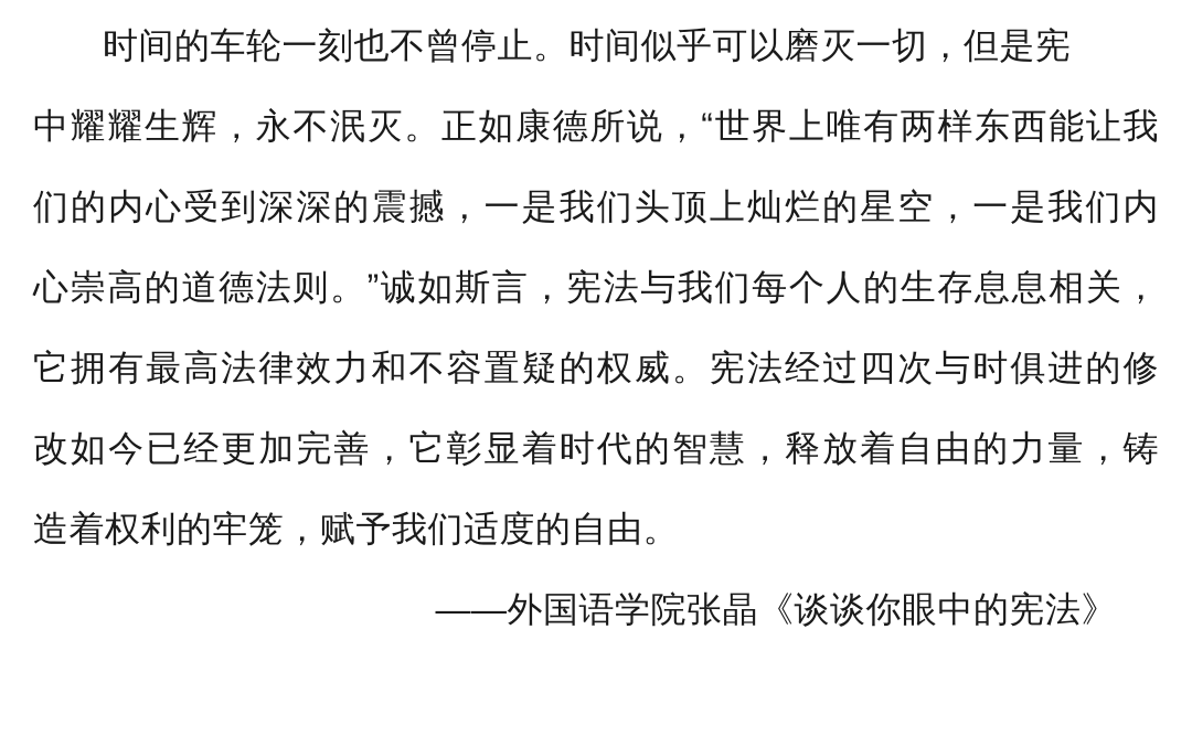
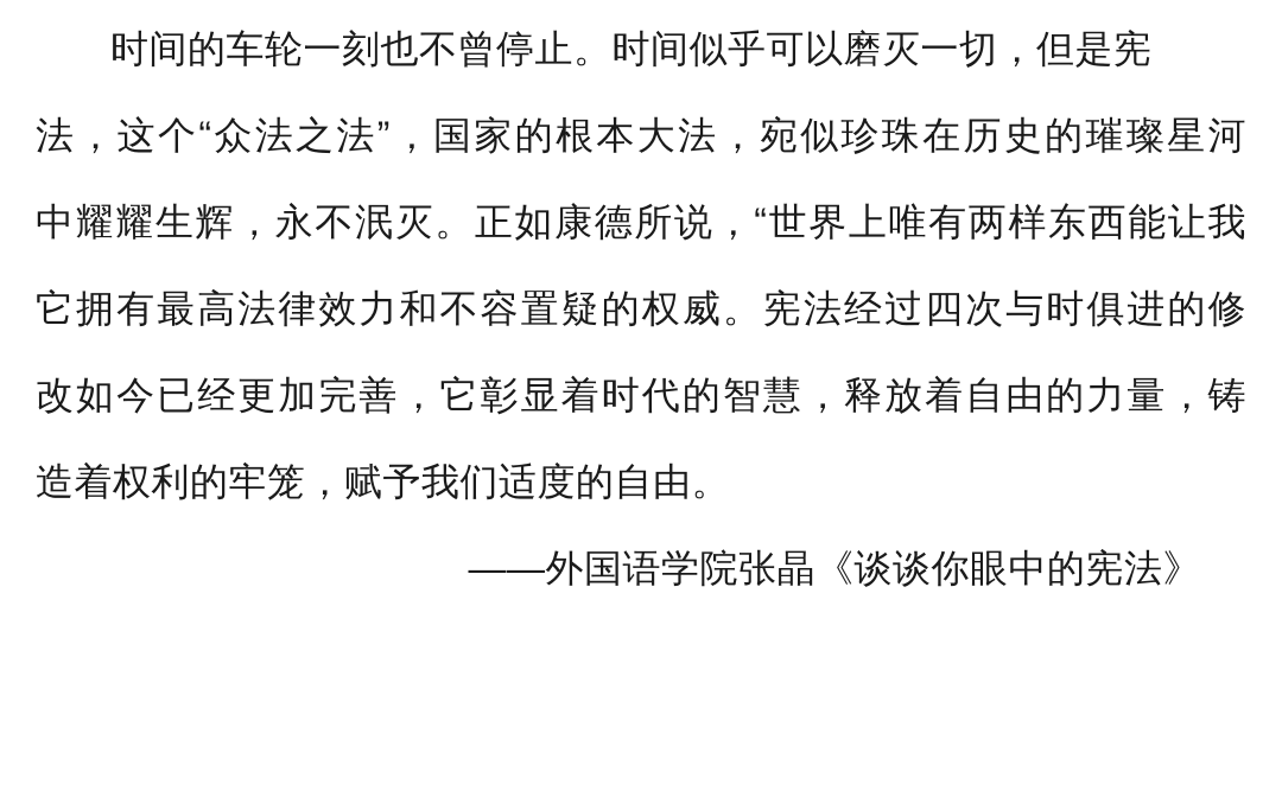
  时间的车轮一刻也不曾停止。时间似乎可以磨灭一切，但是宪
+ 法，这个“众法之法”，国家的根本大法，宛似珍珠在历史的璀璨星河
  中耀耀生辉，永不泯灭。正如康德所说，“世界上唯有两样东西能让我
- 们的内心受到深深的震撼，一是我们头顶上灿烂的星空，一是我们内
- 心崇高的道德法则。”诚如斯言，宪法与我们每个人的生存息息相关，
  它拥有最高法律效力和不容置疑的权威。宪法经过四次与时俱进的修
  改如今已经更加完善，它彰显着时代的智慧，释放着自由的力量，铸
  造着权利的牢笼，赋予我们适度的自由。
  ——外国语学院张晶《谈谈你眼中的宪法》
